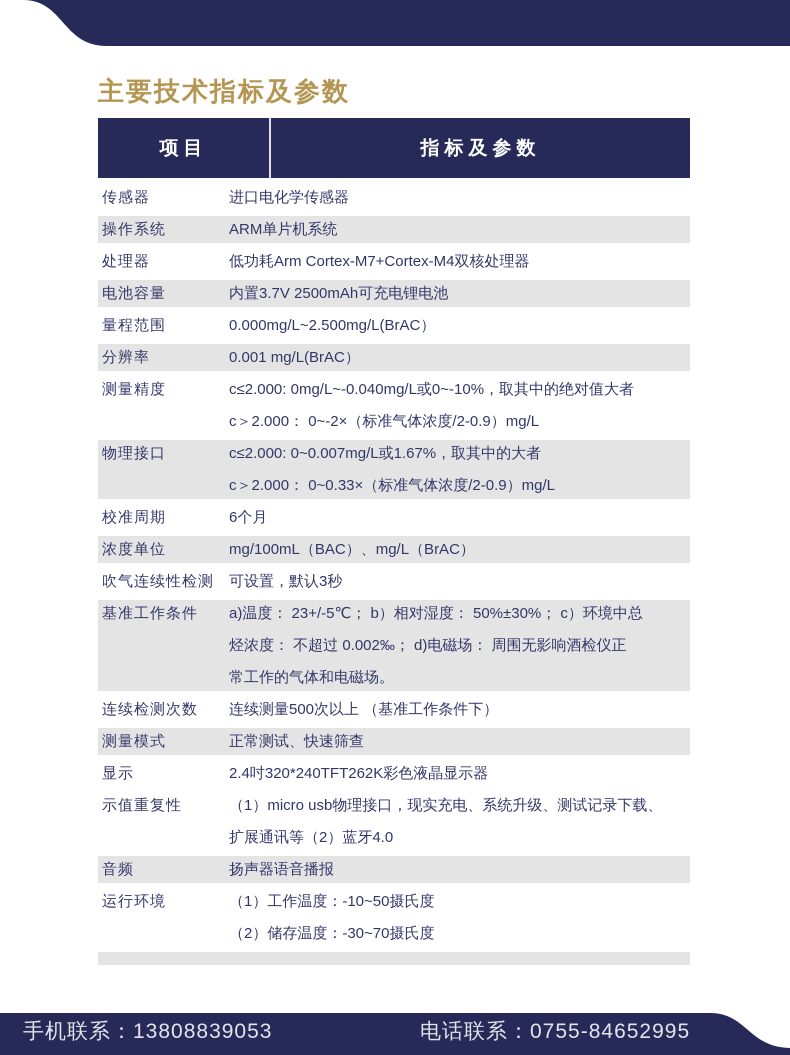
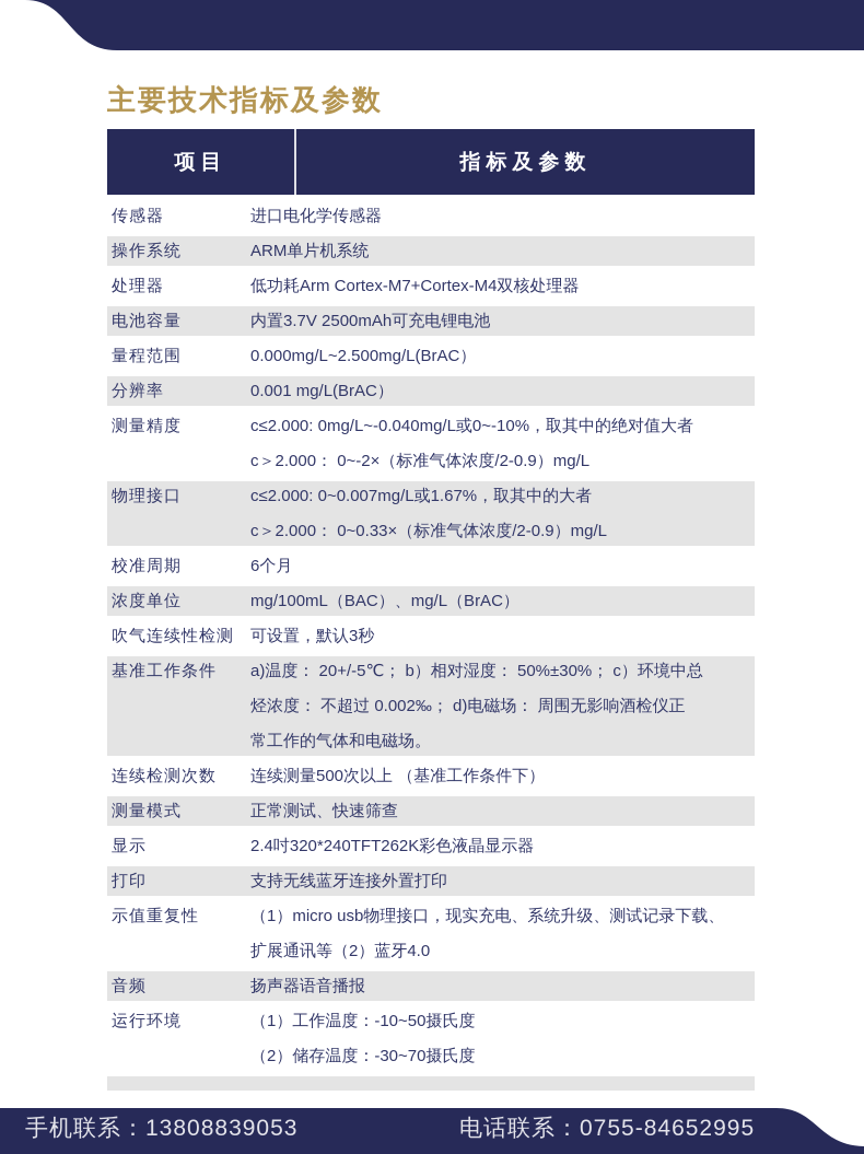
  主要技术指标及参数
  项目
  指标及参数
  传感器
  进口电化学传感器
  操作系统
  ARM单片机系统
  处理器
  低功耗Arm Cortex-M7+Cortex-M4双核处理器
  电池容量
  内置3.7V 2500mAh可充电锂电池
  量程范围
  0.000mg/L~2.500mg/L(BrAC）
  分辨率
  0.001 mg/L(BrAC）
  测量精度
  c≤2.000: 0mg/L~-0.040mg/L或0~-10%，取其中的绝对值大者
  c＞2.000： 0~-2×（标准气体浓度/2-0.9）mg/L
  物理接口
  c≤2.000: 0~0.007mg/L或1.67%，取其中的大者
  c＞2.000： 0~0.33×（标准气体浓度/2-0.9）mg/L
  校准周期
  6个月
  浓度单位
  mg/100mL（BAC）、mg/L（BrAC）
  吹气连续性检测
  可设置，默认3秒
  基准工作条件
- a)温度： 23+/-5℃； b）相对湿度： 50%±30%； c）环境中总
+ a)温度： 20+/-5℃； b）相对湿度： 50%±30%； c）环境中总
  烃浓度： 不超过 0.002‰； d)电磁场： 周围无影响酒检仪正
  常工作的气体和电磁场。
  连续检测次数
  连续测量500次以上 （基准工作条件下）
  测量模式
  正常测试、快速筛查
  显示
  2.4吋320*240TFT262K彩色液晶显示器
+ 打印
+ 支持无线蓝牙连接外置打印
  示值重复性
  （1）micro usb物理接口，现实充电、系统升级、测试记录下载、
  扩展通讯等（2）蓝牙4.0
  音频
  扬声器语音播报
  运行环境
  （1）工作温度：-10~50摄氏度
  （2）储存温度：-30~70摄氏度
  手机联系：13808839053
  电话联系：0755-84652995
